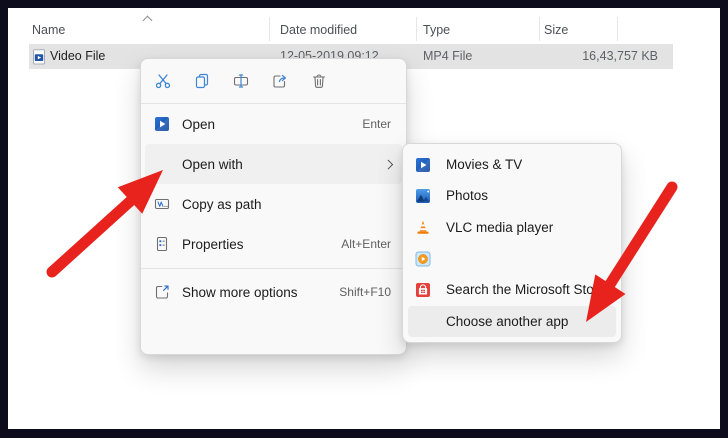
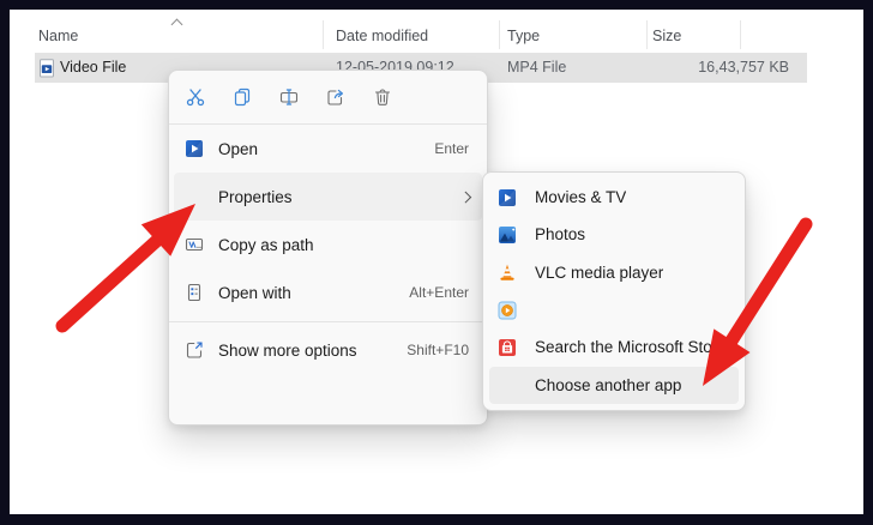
  Name
  Date modified
  Type
  Size
  Video File
  12-05-2019 09:12
  MP4 File
  16,43,757 KB
  Open
  Enter
- Open with
+ Properties
  Copy as path
- Properties
+ Open with
  Alt+Enter
  Show more options
  Shift+F10
  Movies & TV
  Photos
  VLC media player
  Search the Microsoft Sto
  Choose another app
